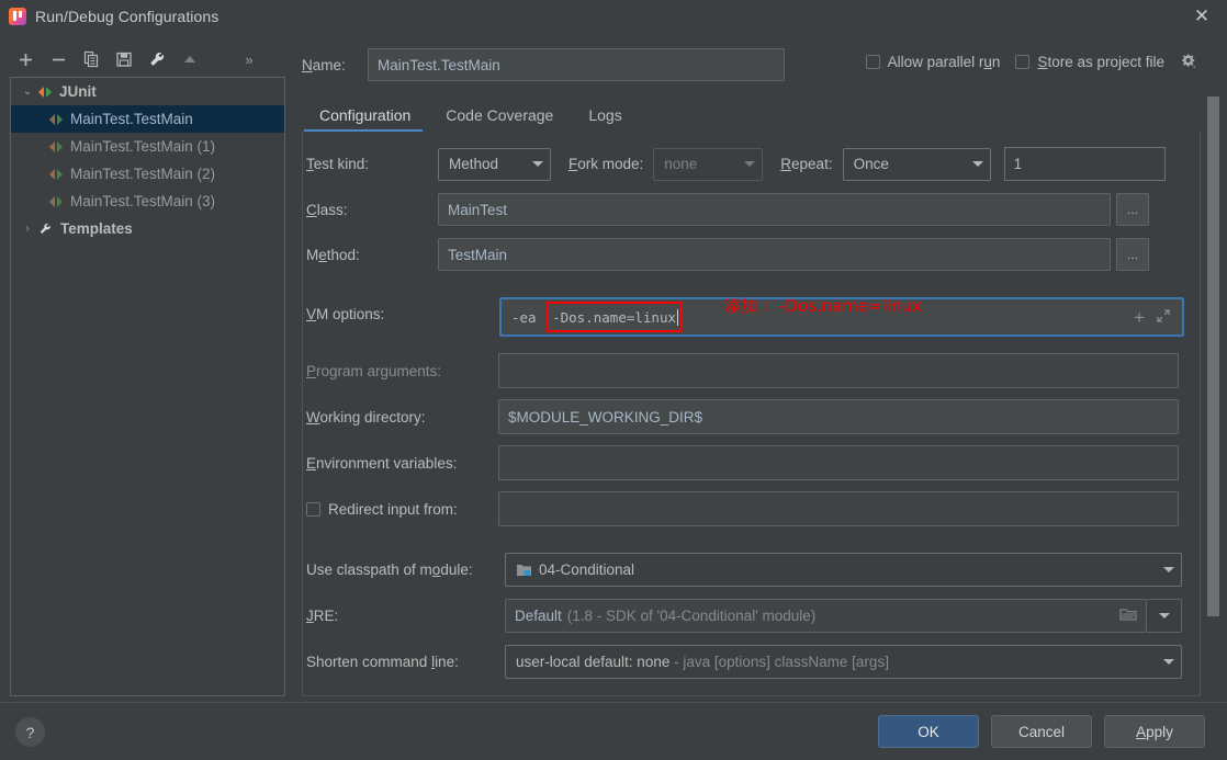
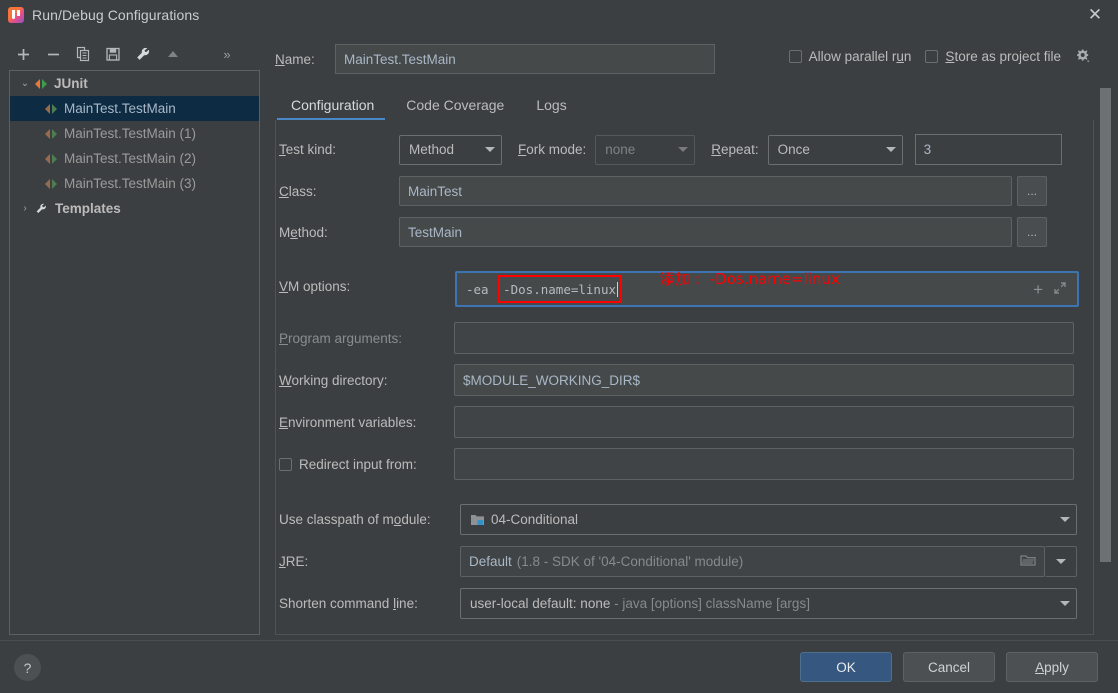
  Run/Debug Configurations
  ✕
  »
  ⌄
  JUnit
  MainTest.TestMain
  MainTest.TestMain (1)
  MainTest.TestMain (2)
  MainTest.TestMain (3)
  ›
  Templates
  Name:
  MainTest.TestMain
  Allow parallel run
  Store as project file
  Configuration
  Code Coverage
  Logs
  Test kind:
  Method
  Fork mode:
  none
  Repeat:
  Once
- 1
+ 3
  Class:
  MainTest
  ...
  Method:
  TestMain
  ...
  VM options:
  -ea
  -Dos.name=linux
  +
  添加： -Dos.name=linux
  Program arguments:
  Working directory:
  $MODULE_WORKING_DIR$
  Environment variables:
  Redirect input from:
  Use classpath of module:
  04-Conditional
  JRE:
  Default
  (1.8 - SDK of '04-Conditional' module)
  Shorten command line:
  user-local default: none - java [options] className [args]
  ?
  OK
  Cancel
  A
  pply
